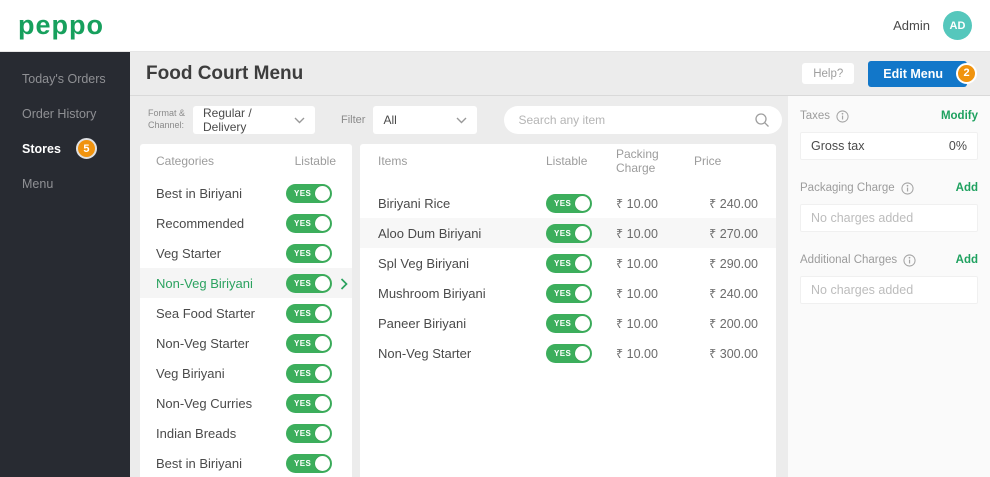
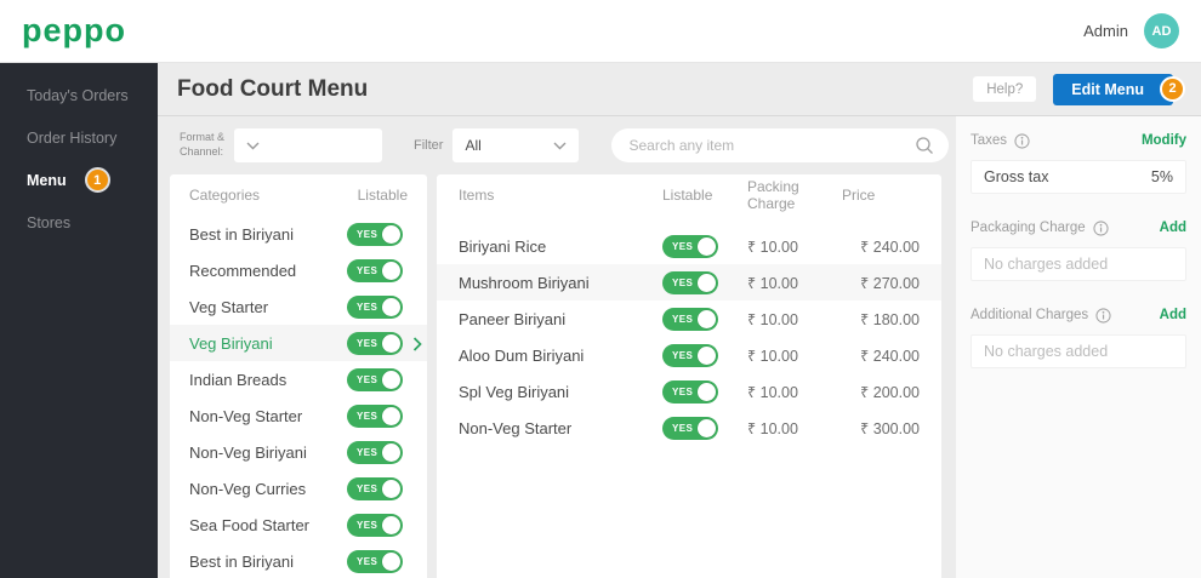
  peppo
  Admin
  AD
  Today's Orders
  Order History
- Stores
+ Menu
- 5
+ 1
- Menu
+ Stores
  Food Court Menu
  Help?
  Edit Menu
  2
  Format &
  Channel:
- Regular / Delivery
  Filter
  All
  Search any item
  Categories
  Listable
  Best in Biriyani
  YES
  Recommended
  YES
  Veg Starter
  YES
- Non-Veg Biriyani
+ Veg Biriyani
  YES
- Sea Food Starter
+ Indian Breads
  YES
  Non-Veg Starter
  YES
- Veg Biriyani
+ Non-Veg Biriyani
  YES
  Non-Veg Curries
  YES
- Indian Breads
+ Sea Food Starter
  YES
  Best in Biriyani
  YES
  Items
  Listable
  Packing Charge
  Price
  Biriyani Rice
  YES
  ₹ 10.00
  ₹ 240.00
- Aloo Dum Biriyani
+ Mushroom Biriyani
  YES
  ₹ 10.00
  ₹ 270.00
- Spl Veg Biriyani
+ Paneer Biriyani
  YES
  ₹ 10.00
- ₹ 290.00
+ ₹ 180.00
- Mushroom Biriyani
+ Aloo Dum Biriyani
  YES
  ₹ 10.00
  ₹ 240.00
- Paneer Biriyani
+ Spl Veg Biriyani
  YES
  ₹ 10.00
  ₹ 200.00
  Non-Veg Starter
  YES
  ₹ 10.00
  ₹ 300.00
  Taxes
  Modify
  Gross tax
- 0%
+ 5%
  Packaging Charge
  Add
  No charges added
  Additional Charges
  Add
  No charges added
